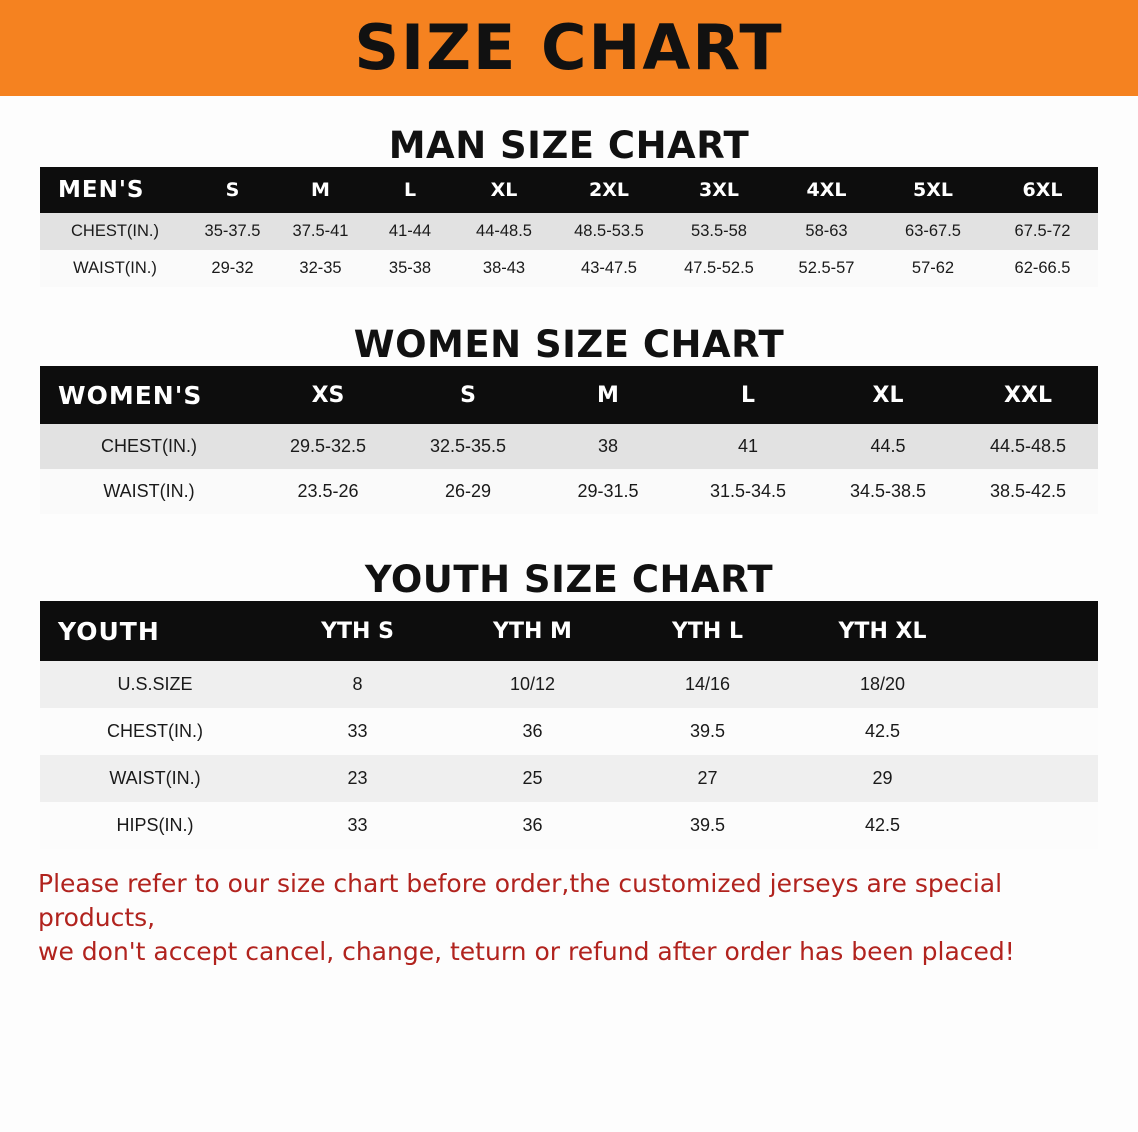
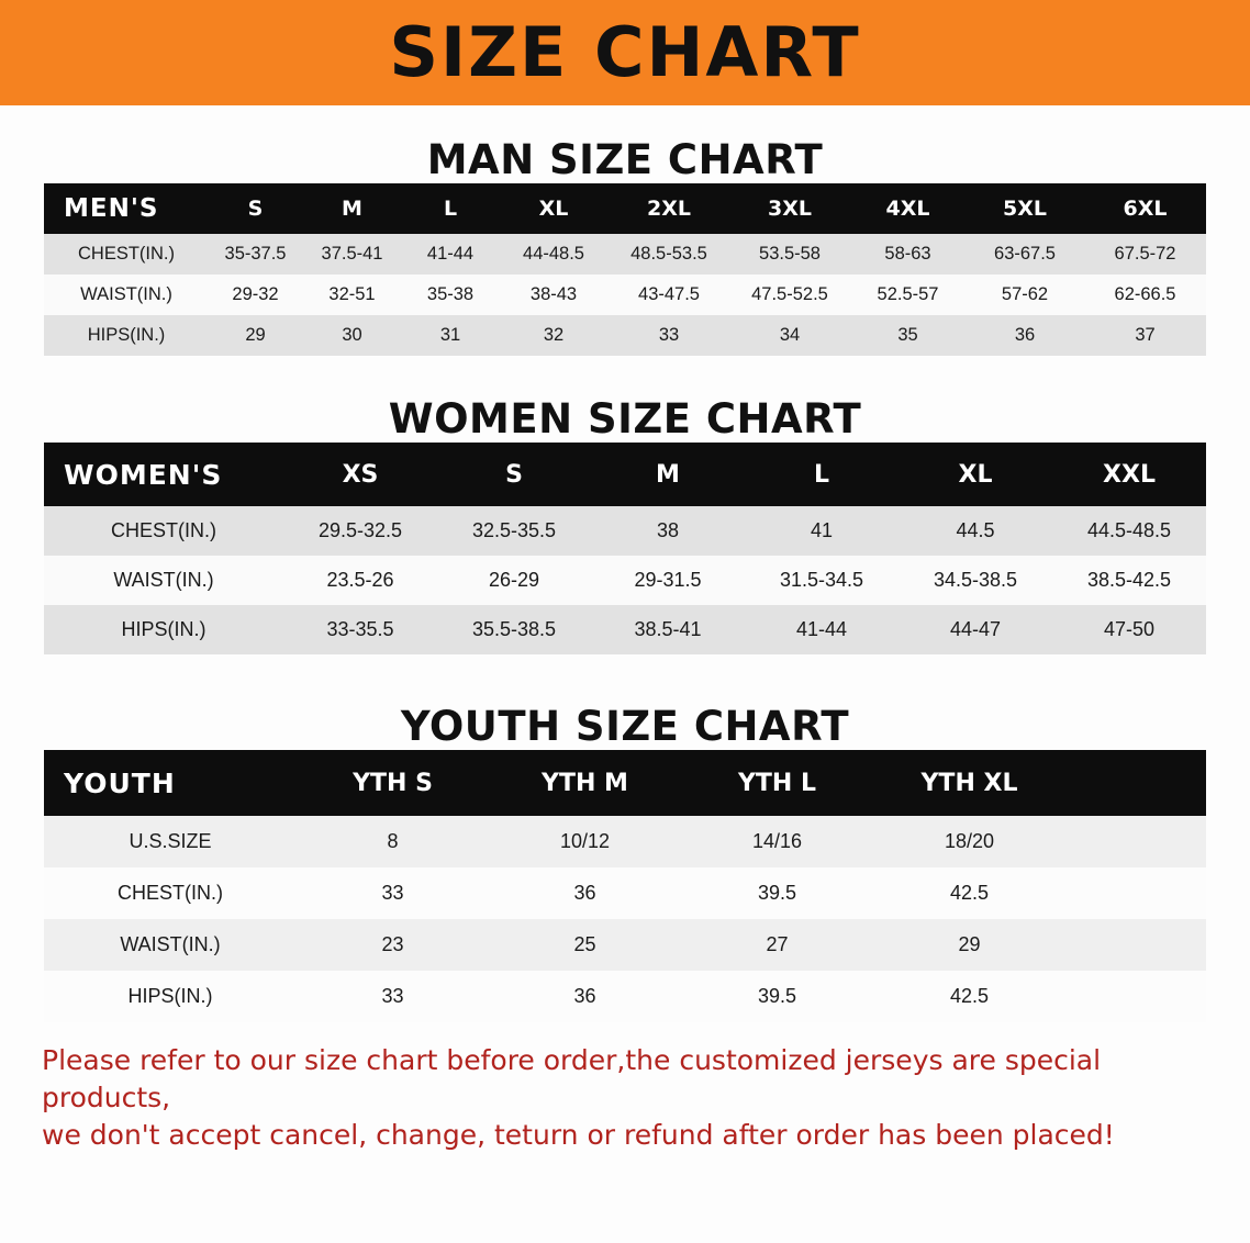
  SIZE CHART
  MAN SIZE CHART
  MEN'S	S	M	L	XL	2XL	3XL	4XL	5XL	6XL
  CHEST(IN.)	35-37.5	37.5-41	41-44	44-48.5	48.5-53.5	53.5-58	58-63	63-67.5	67.5-72
- WAIST(IN.)	29-32	32-35	35-38	38-43	43-47.5	47.5-52.5	52.5-57	57-62	62-66.5
+ WAIST(IN.)	29-32	32-51	35-38	38-43	43-47.5	47.5-52.5	52.5-57	57-62	62-66.5
+ HIPS(IN.)	29	30	31	32	33	34	35	36	37
  WOMEN SIZE CHART
  WOMEN'S	XS	S	M	L	XL	XXL
  CHEST(IN.)	29.5-32.5	32.5-35.5	38	41	44.5	44.5-48.5
  WAIST(IN.)	23.5-26	26-29	29-31.5	31.5-34.5	34.5-38.5	38.5-42.5
+ HIPS(IN.)	33-35.5	35.5-38.5	38.5-41	41-44	44-47	47-50
  YOUTH SIZE CHART
  YOUTH	YTH S	YTH M	YTH L	YTH XL
  U.S.SIZE	8	10/12	14/16	18/20
  CHEST(IN.)	33	36	39.5	42.5
  WAIST(IN.)	23	25	27	29
  HIPS(IN.)	33	36	39.5	42.5
  Please refer to our size chart before order,the customized jerseys are special products,
  we don't accept cancel, change, teturn or refund after order has been placed!
